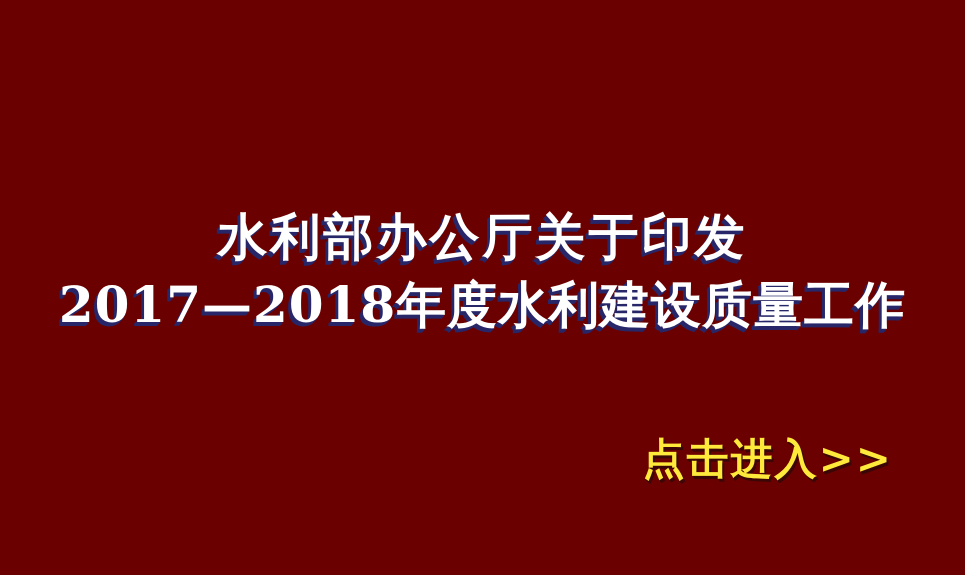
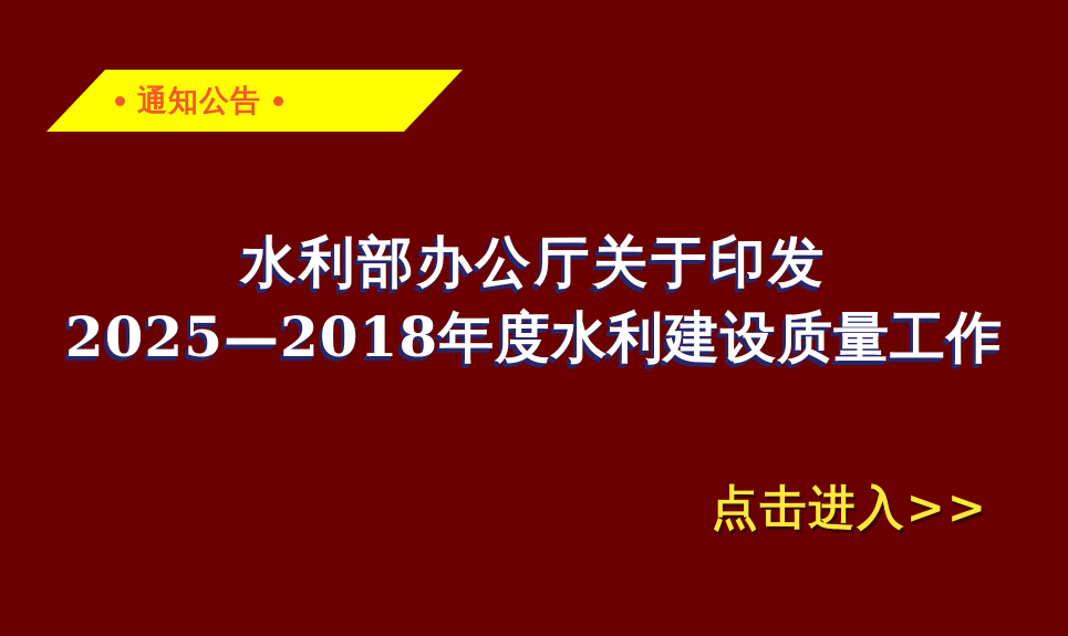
+ 通知公告
  水利部办公厅关于印发
- 2017—2018年度水利建设质量工作
+ 2025—2018年度水利建设质量工作
  点击进入>>
